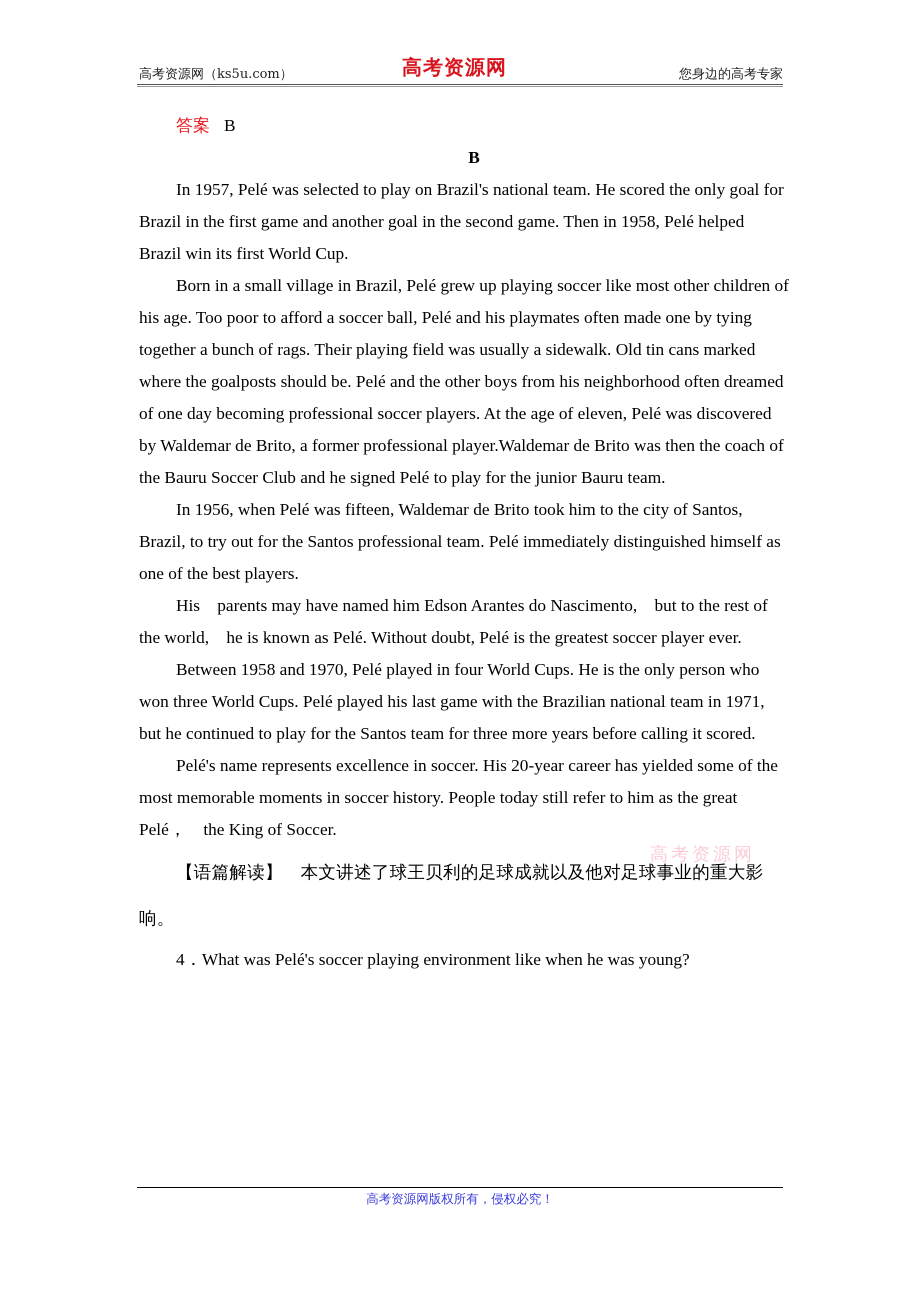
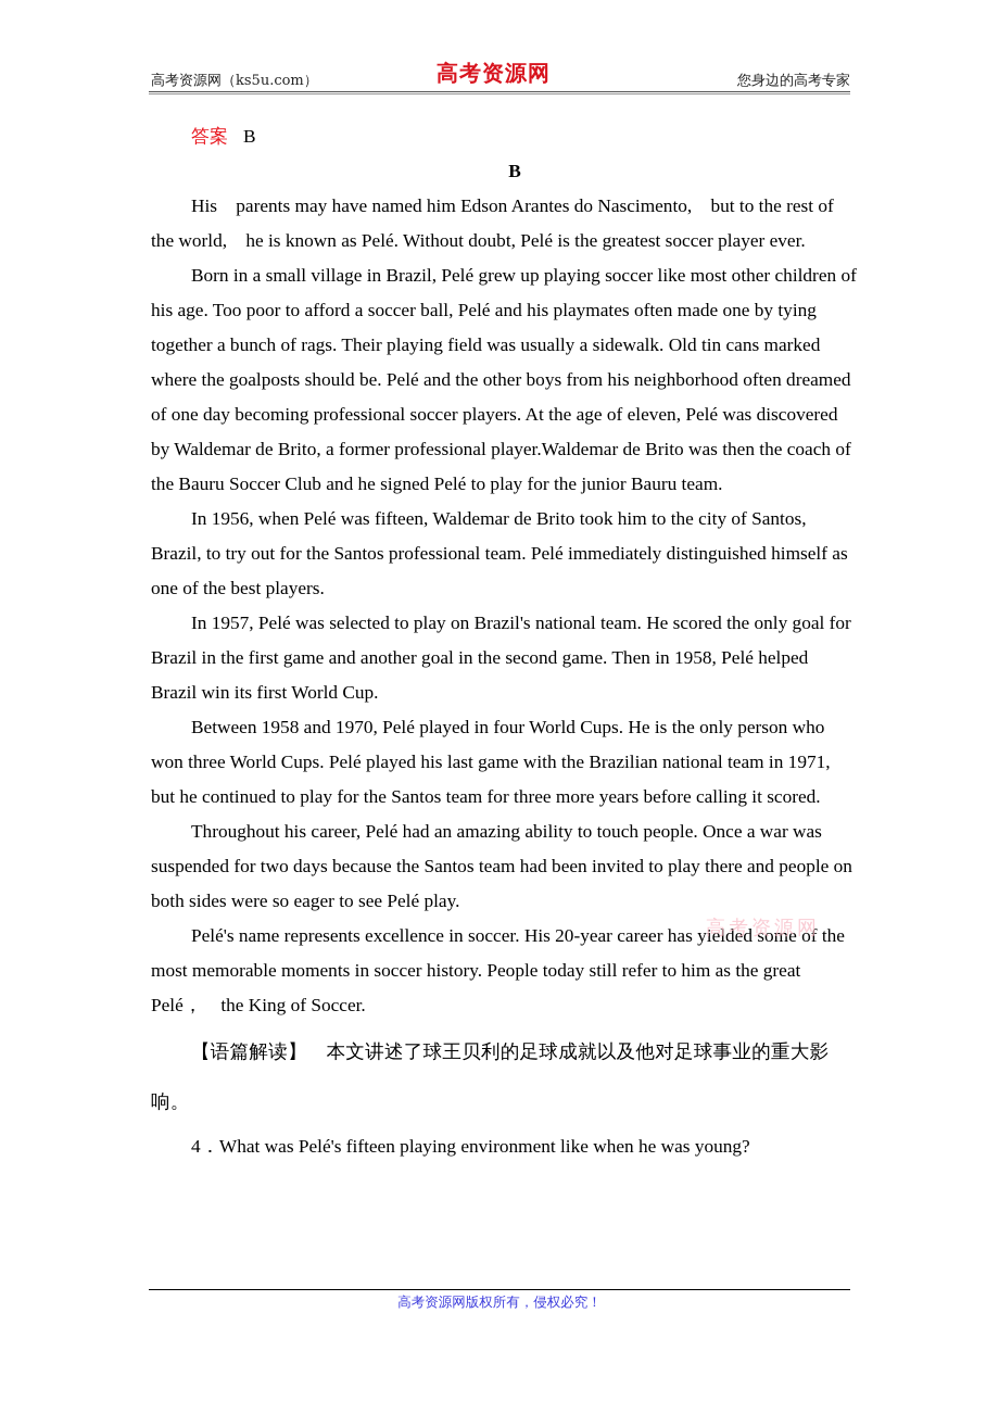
  高考资源网（ks5u.com）
  高考资源网
  您身边的高考专家
  答案 B
  B
- In 1957, Pelé was selected to play on Brazil's national team. He scored the only goal for Brazil in the first game and another goal in the second game. Then in 1958, Pelé helped Brazil win its first World Cup.
+ His parents may have named him Edson Arantes do Nascimento, but to the rest of the world, he is known as Pelé. Without doubt, Pelé is the greatest soccer player ever.
  Born in a small village in Brazil, Pelé grew up playing soccer like most other children of his age. Too poor to afford a soccer ball, Pelé and his playmates often made one by tying together a bunch of rags. Their playing field was usually a sidewalk. Old tin cans marked where the goalposts should be. Pelé and the other boys from his neighborhood often dreamed of one day becoming professional soccer players. At the age of eleven, Pelé was discovered by Waldemar de Brito, a former professional player.Waldemar de Brito was then the coach of the Bauru Soccer Club and he signed Pelé to play for the junior Bauru team.
  In 1956, when Pelé was fifteen, Waldemar de Brito took him to the city of Santos, Brazil, to try out for the Santos professional team. Pelé immediately distinguished himself as one of the best players.
- His parents may have named him Edson Arantes do Nascimento, but to the rest of the world, he is known as Pelé. Without doubt, Pelé is the greatest soccer player ever.
+ In 1957, Pelé was selected to play on Brazil's national team. He scored the only goal for Brazil in the first game and another goal in the second game. Then in 1958, Pelé helped Brazil win its first World Cup.
  Between 1958 and 1970, Pelé played in four World Cups. He is the only person who won three World Cups. Pelé played his last game with the Brazilian national team in 1971, but he continued to play for the Santos team for three more years before calling it scored.
+ Throughout his career, Pelé had an amazing ability to touch people. Once a war was suspended for two days because the Santos team had been invited to play there and people on both sides were so eager to see Pelé play.
  Pelé's name represents excellence in soccer. His 20-year career has yielded some of the most memorable moments in soccer history. People today still refer to him as the great Pelé， the King of Soccer.
  【语篇解读】 本文讲述了球王贝利的足球成就以及他对足球事业的重大影响。
- 4．What was Pelé's soccer playing environment like when he was young?
+ 4．What was Pelé's fifteen playing environment like when he was young?
  高考资源网
  高考资源网版权所有，侵权必究！
